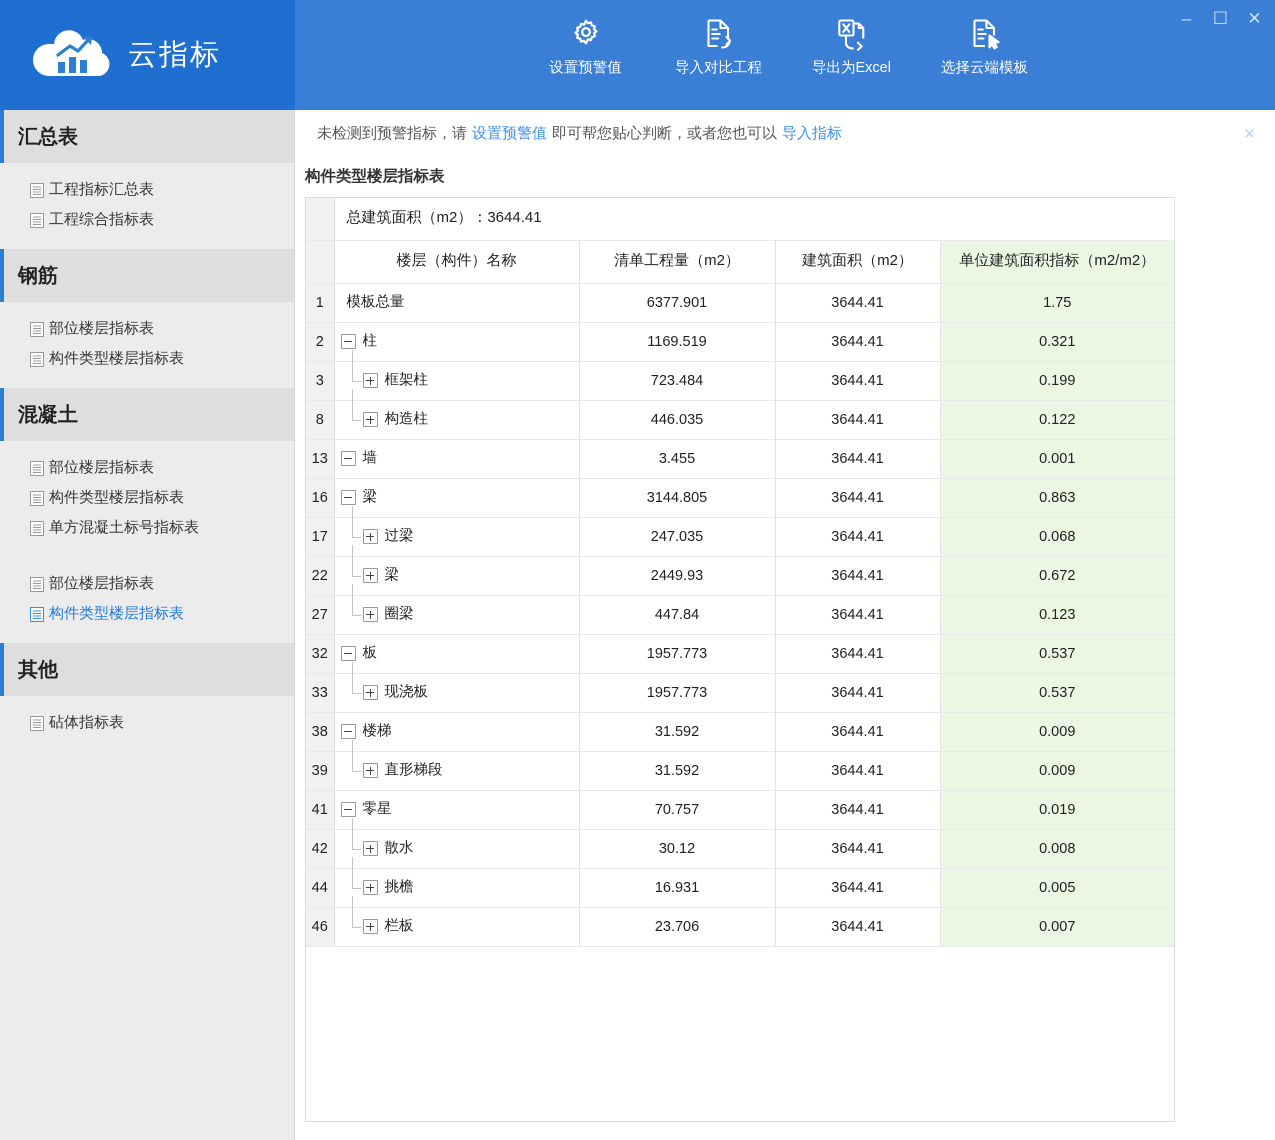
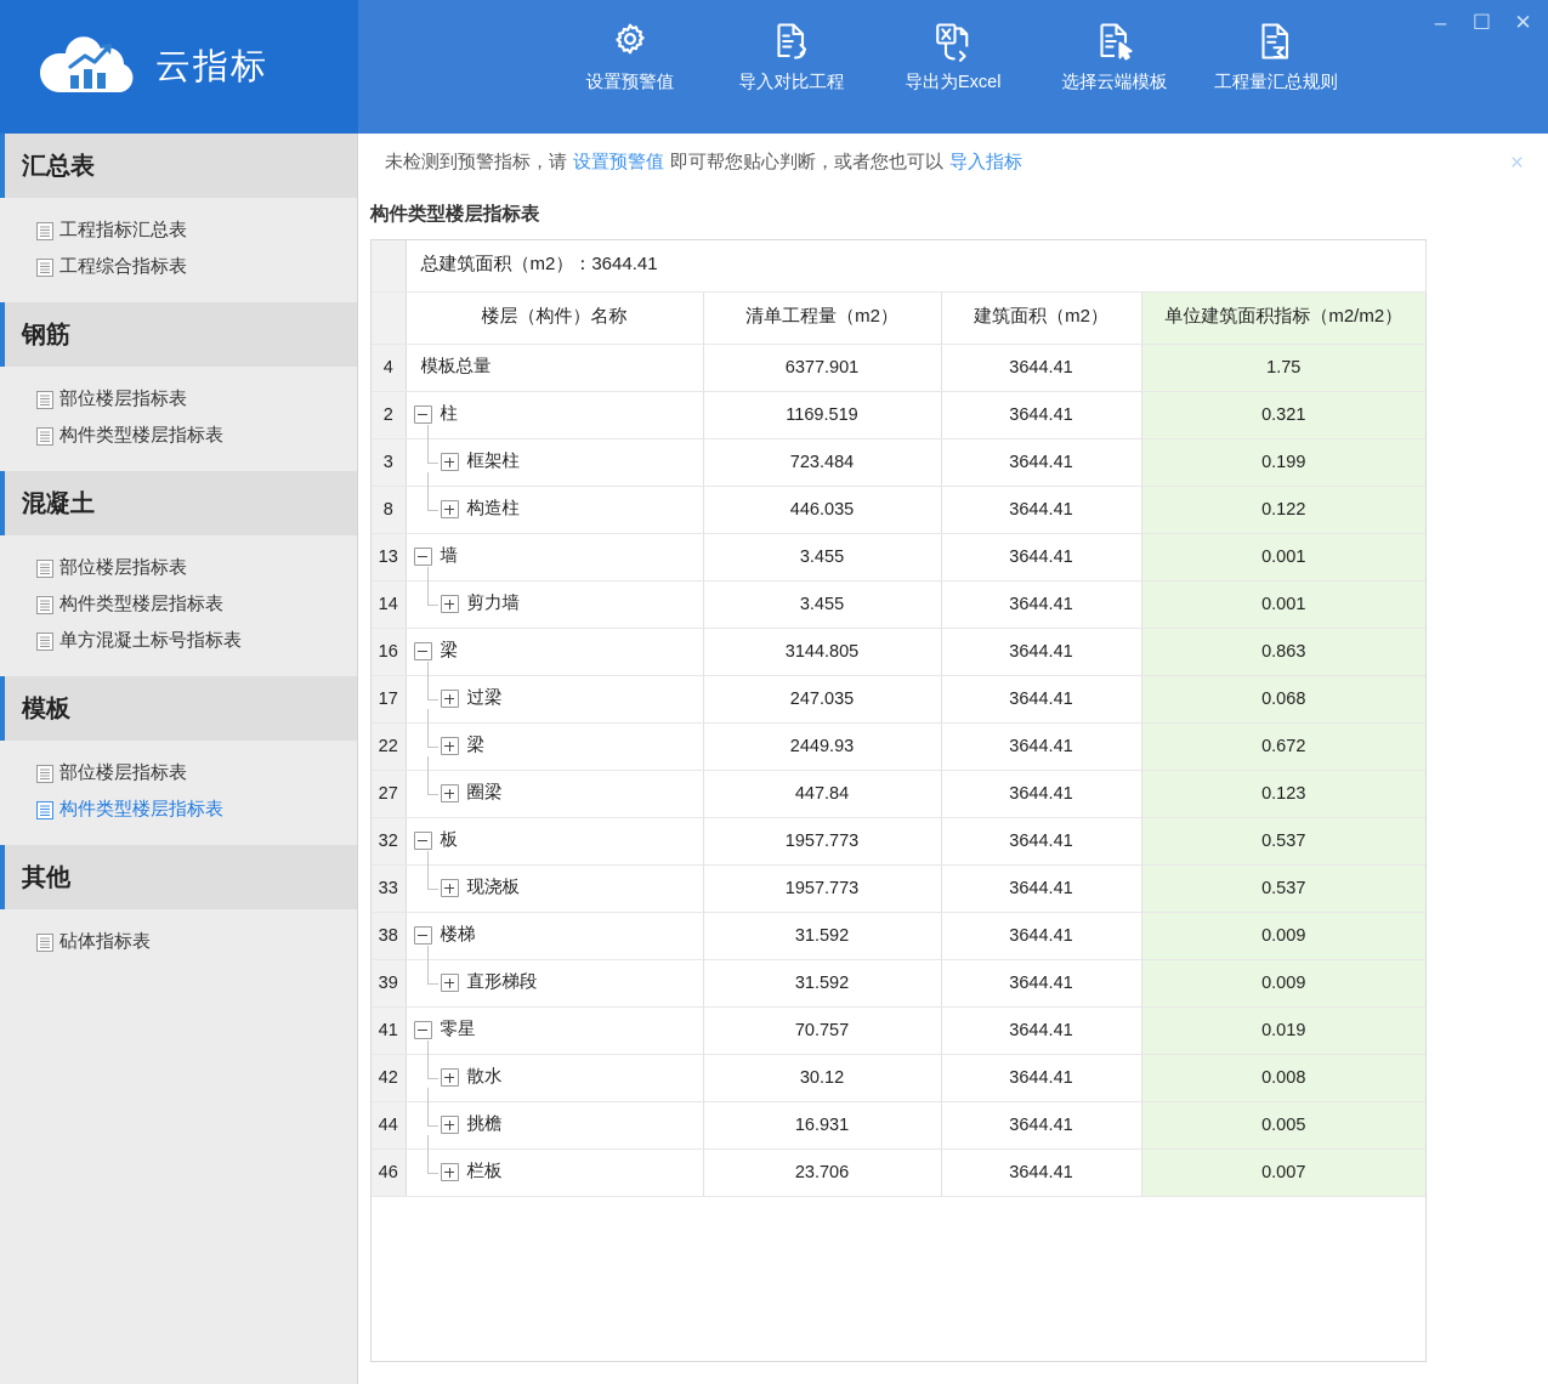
  云指标
  设置预警值
  导入对比工程
  导出为Excel
  选择云端模板
+ 工程量汇总规则
  –
  ☐
  ✕
  汇总表
  工程指标汇总表
  工程综合指标表
  钢筋
  部位楼层指标表
  构件类型楼层指标表
  混凝土
  部位楼层指标表
  构件类型楼层指标表
  单方混凝土标号指标表
+ 模板
  部位楼层指标表
  构件类型楼层指标表
  其他
  砧体指标表
  未检测到预警指标，请
  设置预警值
  即可帮您贴心判断，或者您也可以
  导入指标
  ×
  构件类型楼层指标表
  	总建筑面积（m2）：3644.41
  	楼层（构件）名称	清单工程量（m2）	建筑面积（m2）	单位建筑面积指标（m2/m2）
- 1	模板总量	6377.901	3644.41	1.75
+ 4	模板总量	6377.901	3644.41	1.75
  2	柱	1169.519	3644.41	0.321
  3	框架柱	723.484	3644.41	0.199
  8	构造柱	446.035	3644.41	0.122
  13	墙	3.455	3644.41	0.001
+ 14	剪力墙	3.455	3644.41	0.001
  16	梁	3144.805	3644.41	0.863
  17	过梁	247.035	3644.41	0.068
  22	梁	2449.93	3644.41	0.672
  27	圈梁	447.84	3644.41	0.123
  32	板	1957.773	3644.41	0.537
  33	现浇板	1957.773	3644.41	0.537
  38	楼梯	31.592	3644.41	0.009
  39	直形梯段	31.592	3644.41	0.009
  41	零星	70.757	3644.41	0.019
  42	散水	30.12	3644.41	0.008
  44	挑檐	16.931	3644.41	0.005
  46	栏板	23.706	3644.41	0.007
